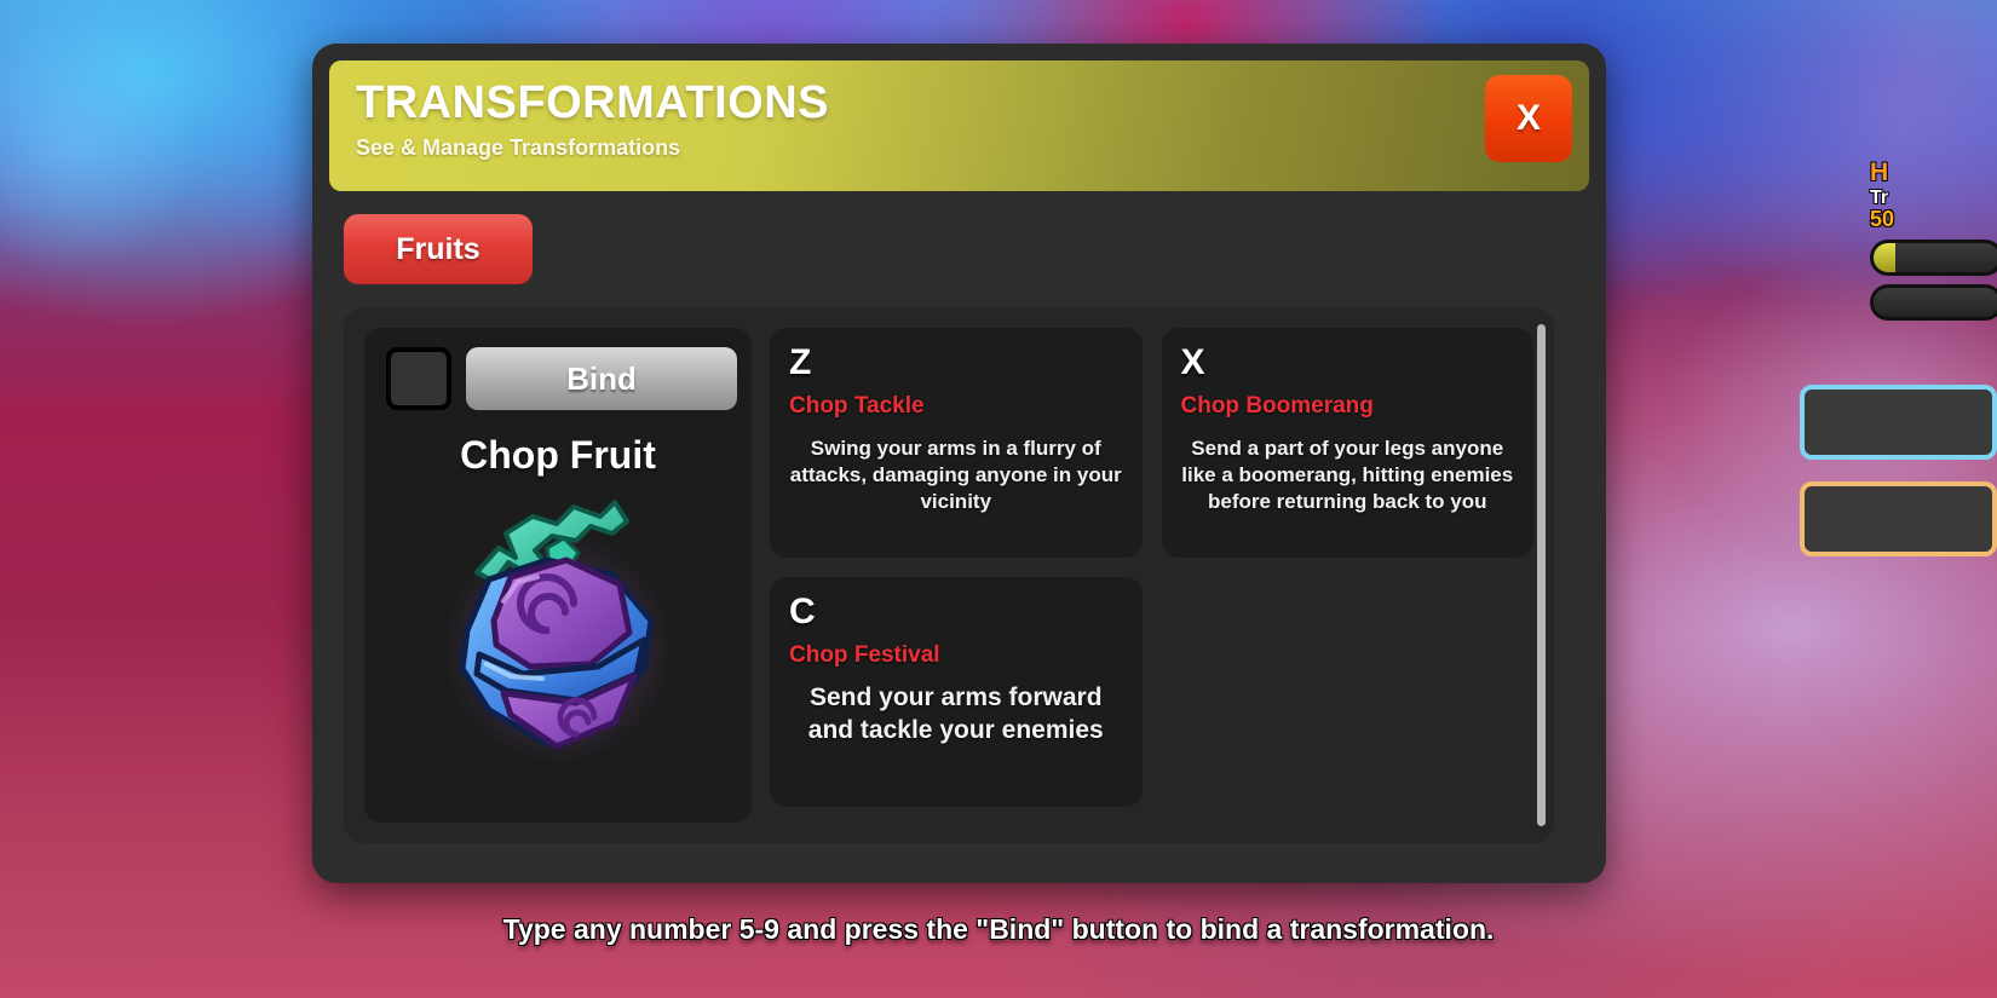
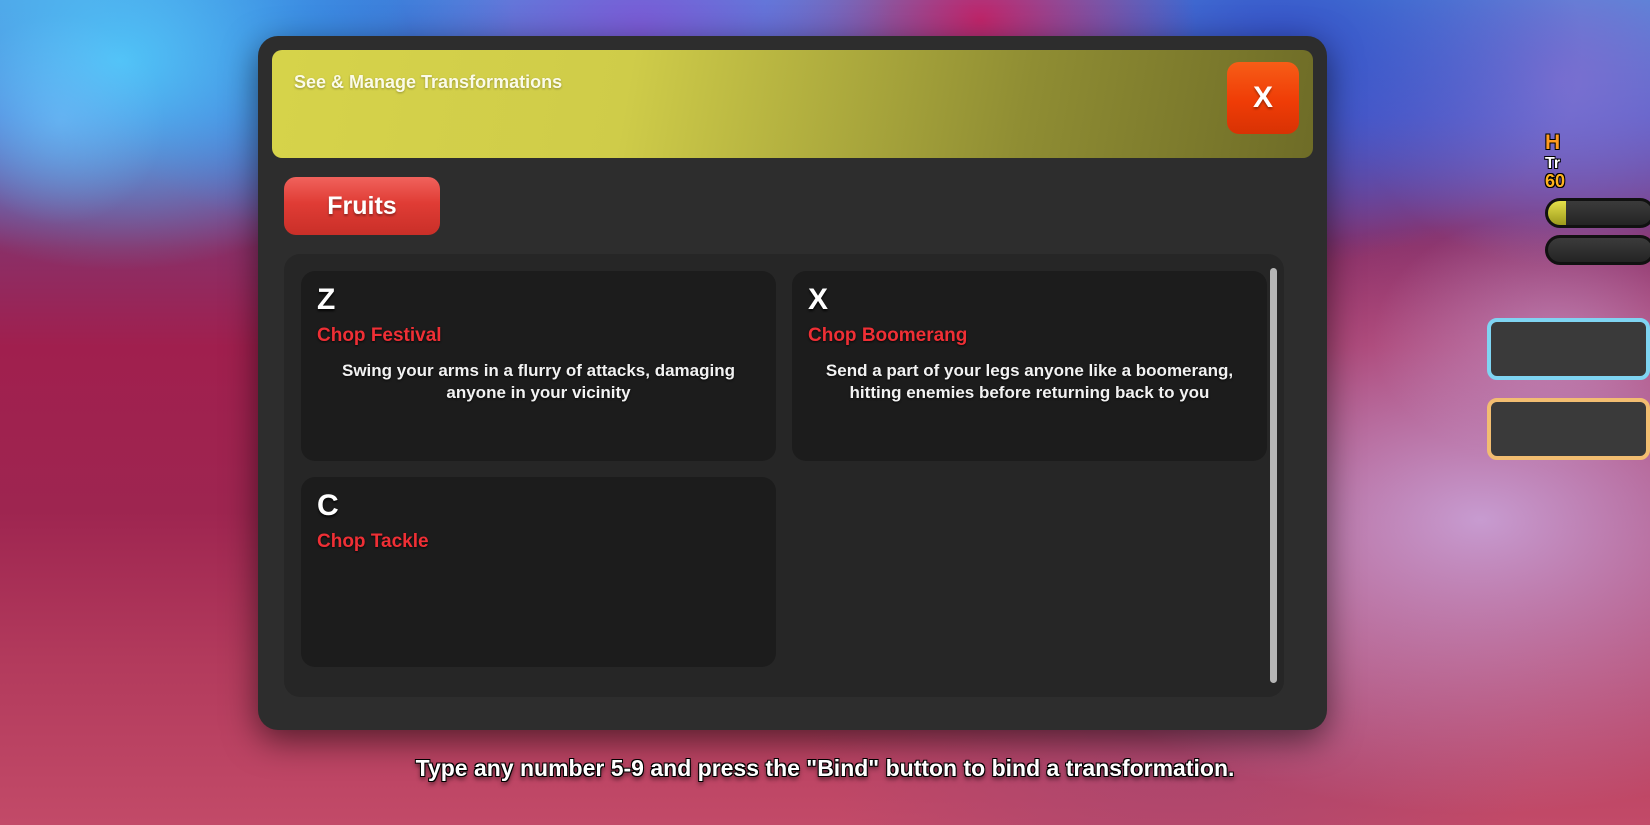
  H
  Tr
- 50
+ 60
- TRANSFORMATIONS
  See & Manage Transformations
  X
  Fruits
- Bind
- Chop Fruit
  Z
- Chop Tackle
+ Chop Festival
  Swing your arms in a flurry of attacks, damaging anyone in your vicinity
  X
  Chop Boomerang
  Send a part of your legs anyone like a boomerang, hitting enemies before returning back to you
  C
- Chop Festival
+ Chop Tackle
- Send your arms forward and tackle your enemies
  Type any number 5-9 and press the "Bind" button to bind a transformation.
